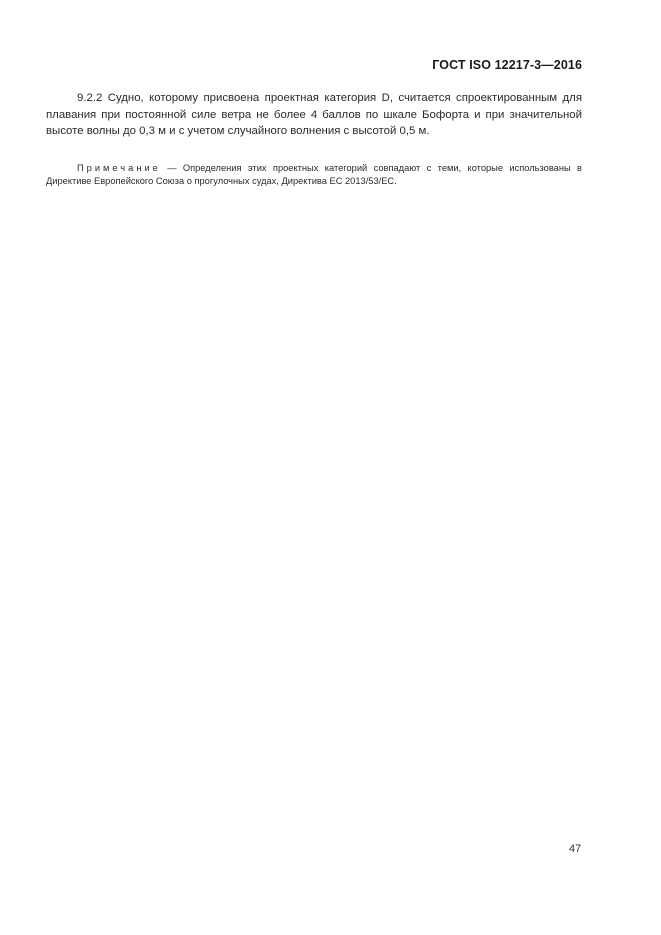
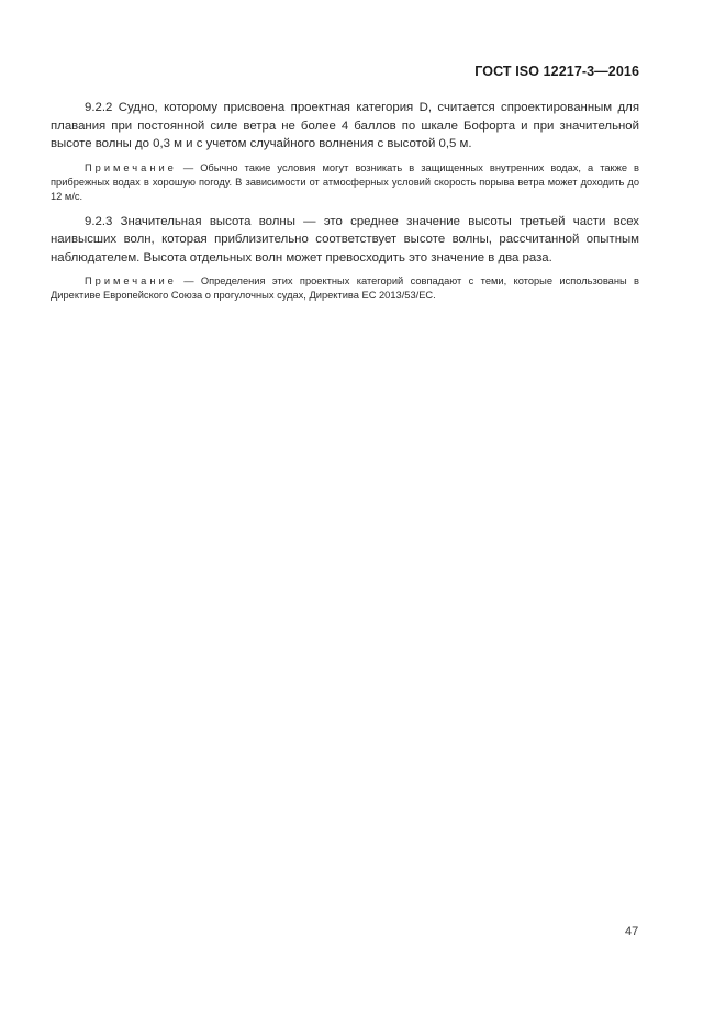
  ГОСТ ISO 12217-3—2016
  9.2.2 Судно, которому присвоена проектная категория D, считается спроектированным для плавания при постоянной силе ветра не более 4 баллов по шкале Бофорта и при значительной высоте волны до 0,3 м и с учетом случайного волнения с высотой 0,5 м.
+ Примечание — Обычно такие условия могут возникать в защищенных внутренних водах, а также в прибрежных водах в хорошую погоду. В зависимости от атмосферных условий скорость порыва ветра может доходить до 12 м/с.
+ 9.2.3 Значительная высота волны — это среднее значение высоты третьей части всех наивысших волн, которая приблизительно соответствует высоте волны, рассчитанной опытным наблюдателем. Высота отдельных волн может превосходить это значение в два раза.
  Примечание — Определения этих проектных категорий совпадают с теми, которые использованы в Директиве Европейского Союза о прогулочных судах, Директива ЕС 2013/53/ЕС.
  47
